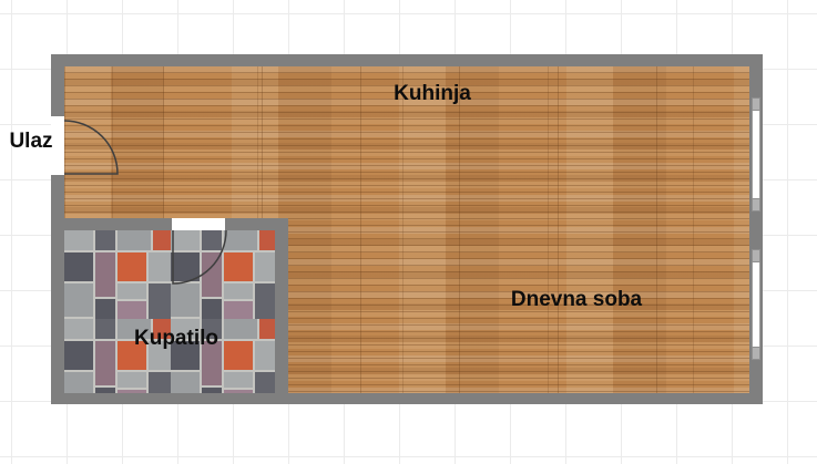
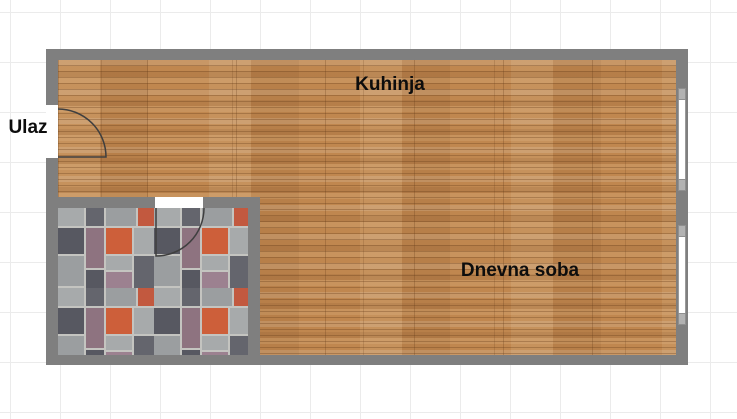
  Ulaz
  Kuhinja
  Dnevna soba
- Kupatilo
